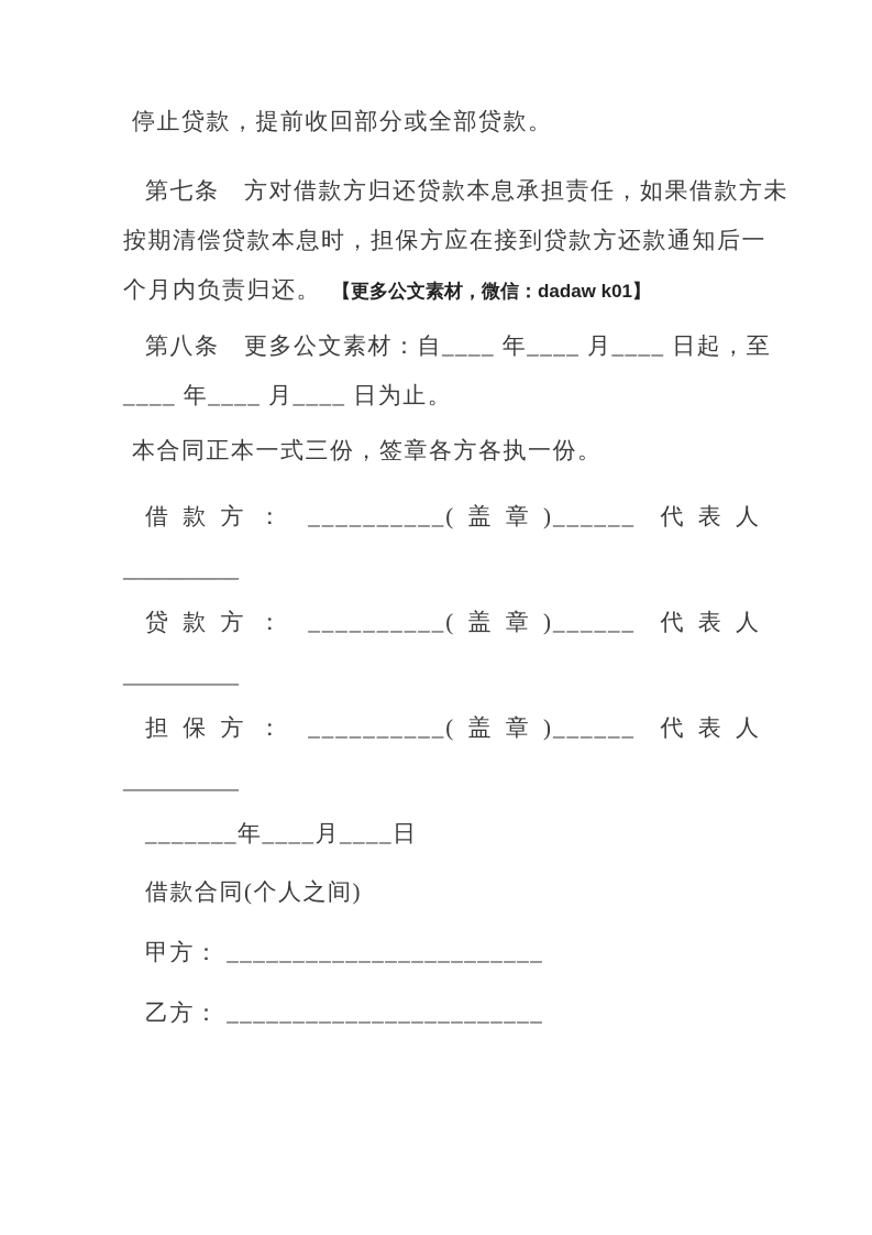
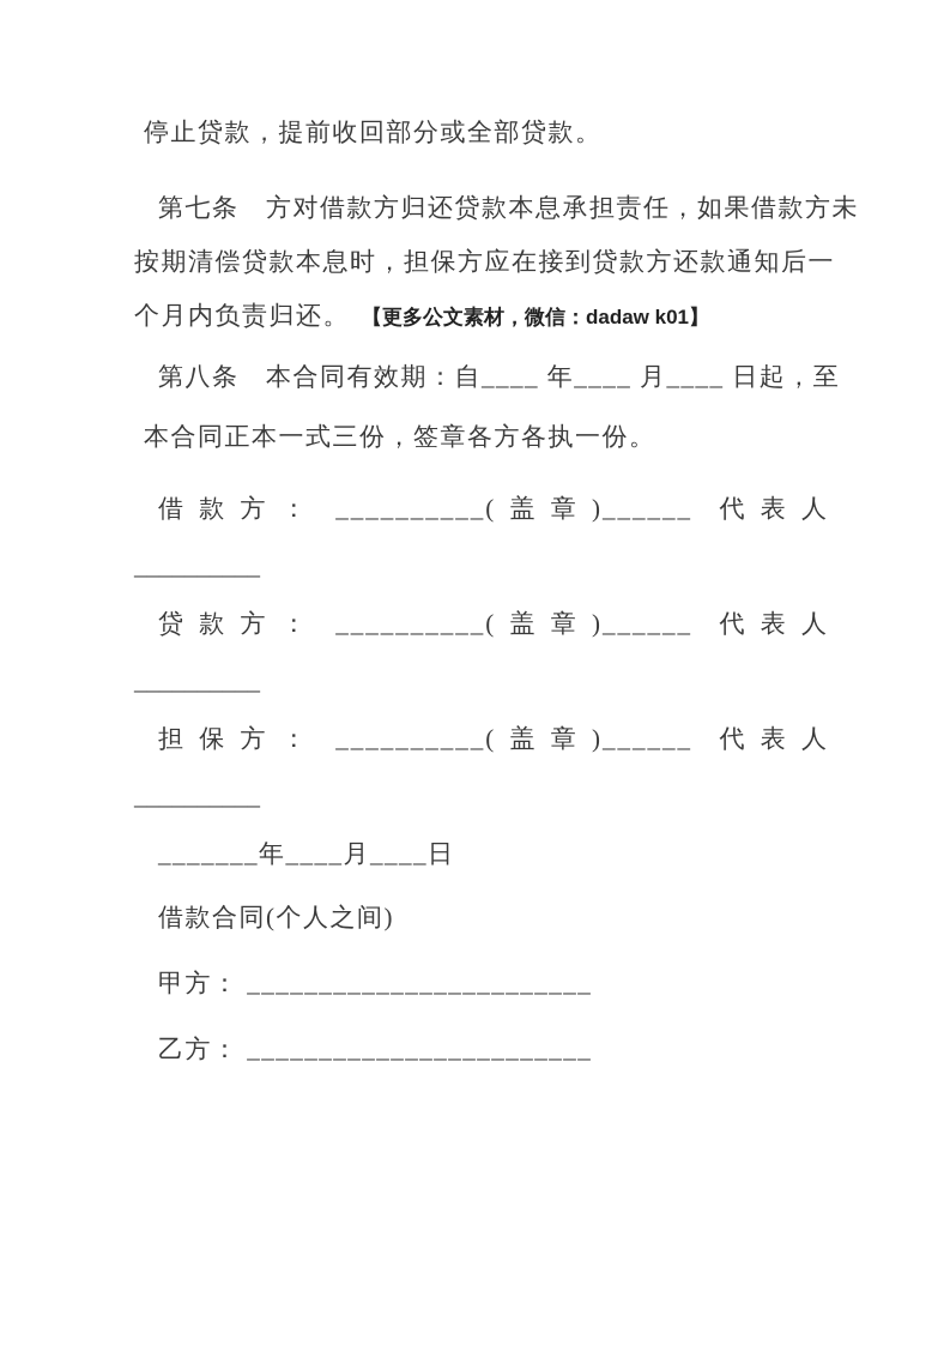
  停止贷款，提前收回部分或全部贷款。
  第七条 方对借款方归还贷款本息承担责任，如果借款方未
  按期清偿贷款本息时，担保方应在接到贷款方还款通知后一
  个月内负责归还。 【更多公文素材，微信：dadaw k01】
- 第八条 更多公文素材：自____ 年____ 月____ 日起，至
+ 第八条 本合同有效期：自____ 年____ 月____ 日起，至
- ____ 年____ 月____ 日为止。
  本合同正本一式三份，签章各方各执一份。
  借 款 方 ： __________( 盖 章 )______ 代 表 人
  __________
  贷 款 方 ： __________( 盖 章 )______ 代 表 人
  __________
  担 保 方 ： __________( 盖 章 )______ 代 表 人
  __________
  _______年____月____日
  借款合同(个人之间)
  甲方： ________________________
  乙方： ________________________
